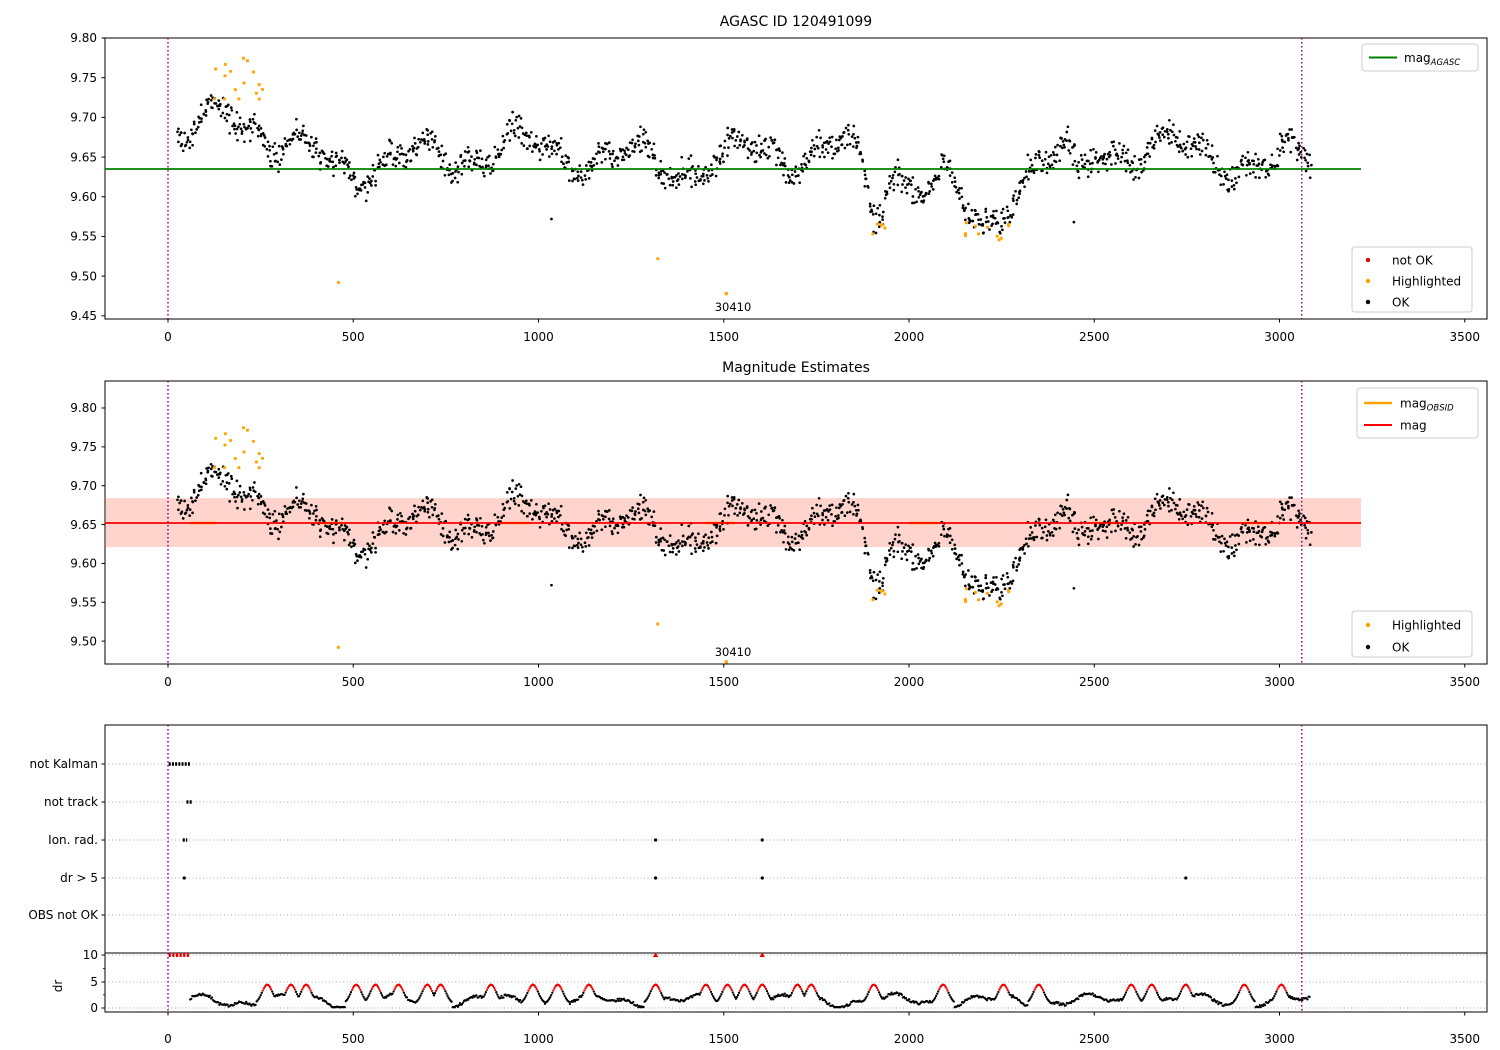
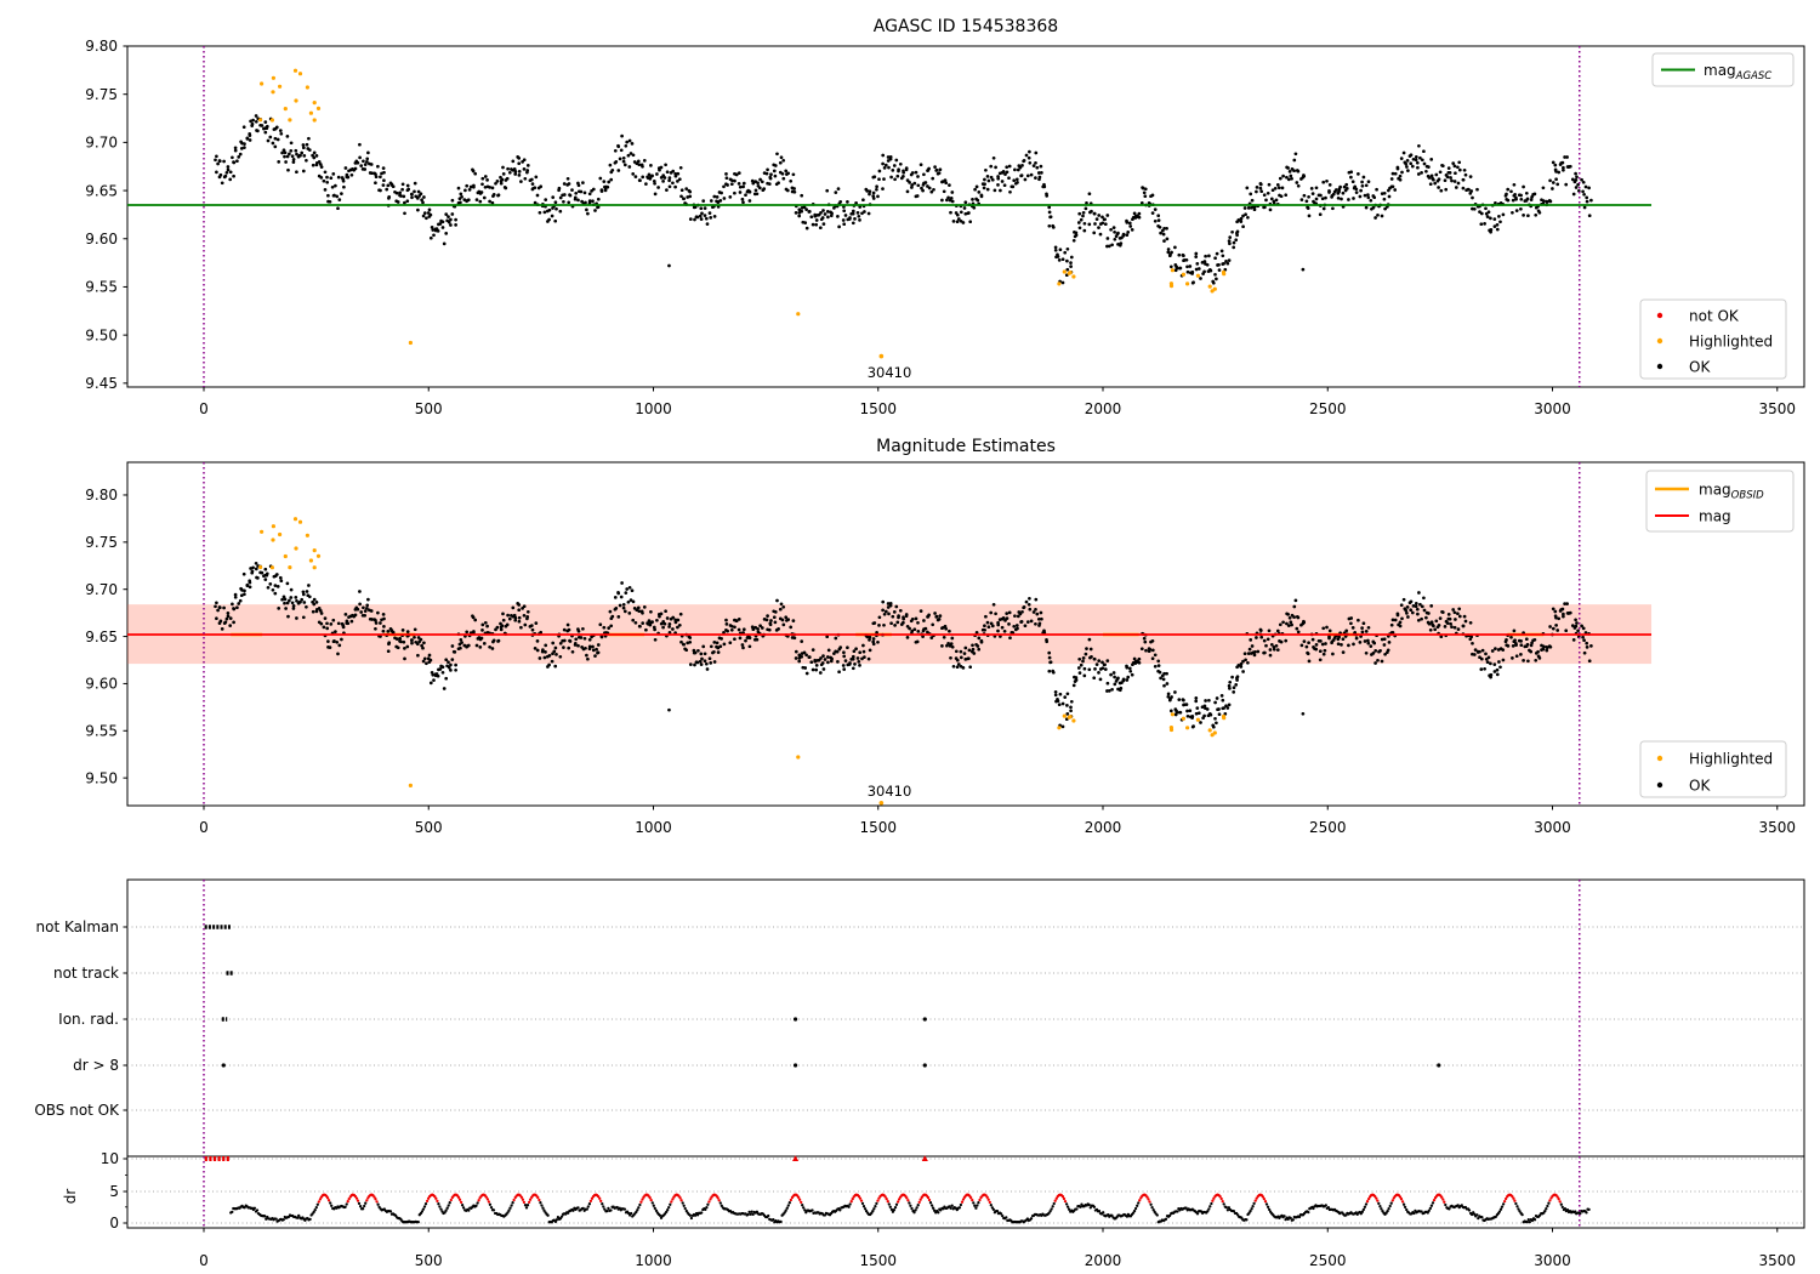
  0
  500
  1000
  1500
  2000
  2500
  3000
  3500
  9.45
  9.50
  9.55
  9.60
  9.65
  9.70
  9.75
  9.80
  0
  500
  1000
  1500
  2000
  2500
  3000
  3500
  9.50
  9.55
  9.60
  9.65
  9.70
  9.75
  9.80
  0
  500
  1000
  1500
  2000
  2500
  3000
  3500
- AGASC ID 120491099
+ AGASC ID 154538368
  Magnitude Estimates
  30410
  30410
  magAGASC
  not OK
  Highlighted
  OK
  magOBSID
  mag
  Highlighted
  OK
  not Kalman
  not track
  Ion. rad.
- dr > 5
+ dr > 8
  OBS not OK
  10
  5
  0
